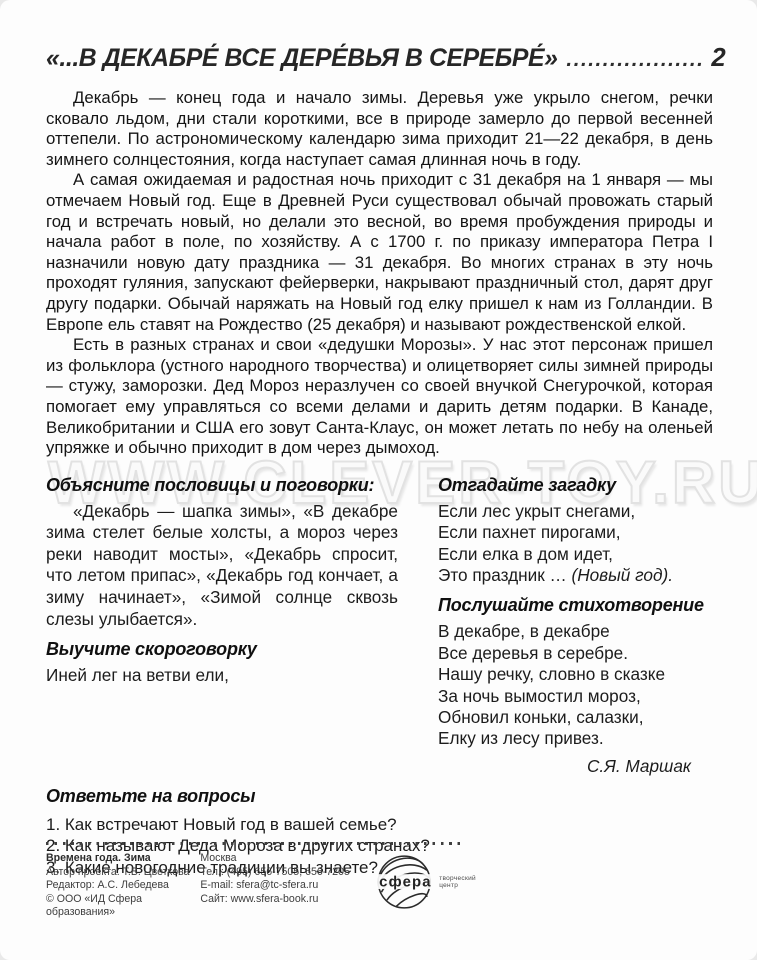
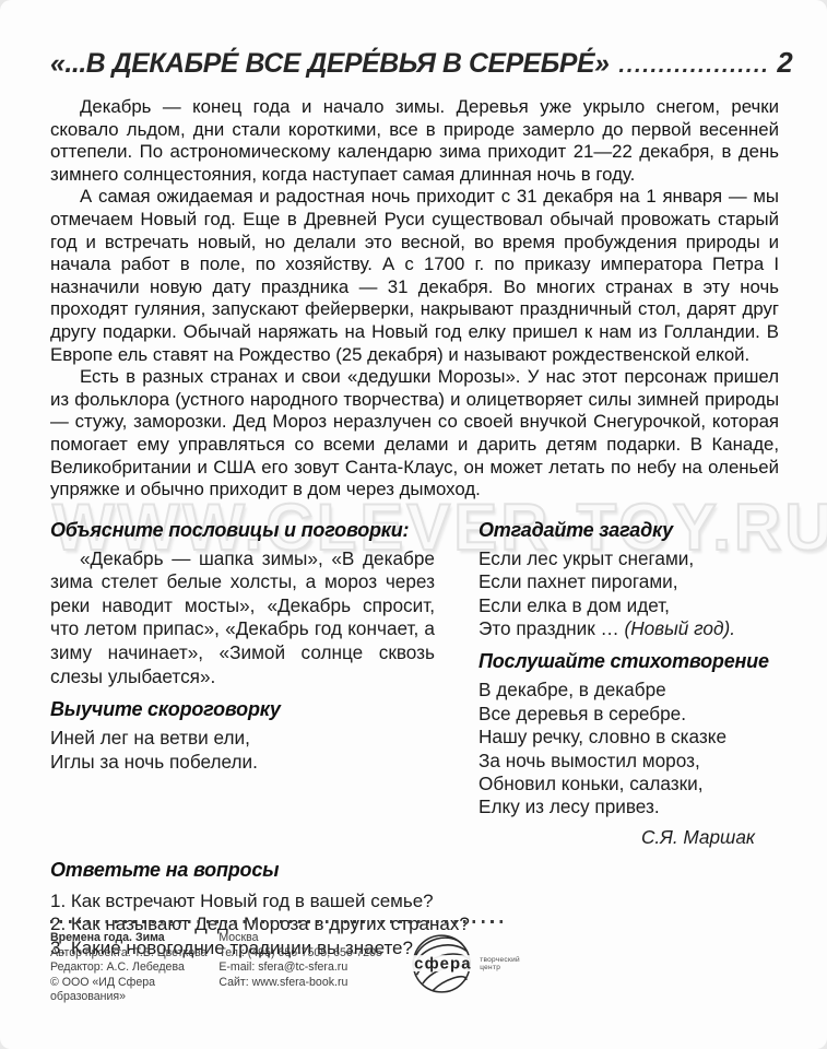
  WWW.CLEVER-TOY.RU
  «...В ДЕКАБРЕ́ ВСЕ ДЕРЕ́ВЬЯ В СЕРЕБРЕ́»
  ...................
  2
  Декабрь — конец года и начало зимы. Деревья уже укрыло снегом, речки сковало льдом, дни стали короткими, все в природе замерло до первой весенней оттепели. По астрономическому календарю зима приходит 21—22 декабря, в день зимнего солнцестояния, когда наступает самая длинная ночь в году.
  А самая ожидаемая и радостная ночь приходит с 31 декабря на 1 января — мы отмечаем Новый год. Еще в Древней Руси существовал обычай провожать старый год и встречать новый, но делали это весной, во время пробуждения природы и начала работ в поле, по хозяйству. А с 1700 г. по приказу императора Петра I назначили новую дату праздника — 31 декабря. Во многих странах в эту ночь проходят гуляния, запускают фейерверки, накрывают праздничный стол, дарят друг другу подарки. Обычай наряжать на Новый год елку пришел к нам из Голландии. В Европе ель ставят на Рождество (25 декабря) и называют рождественской елкой.
  Есть в разных странах и свои «дедушки Морозы». У нас этот персонаж пришел из фольклора (устного народного творчества) и олицетворяет силы зимней природы — стужу, заморозки. Дед Мороз неразлучен со своей внучкой Снегурочкой, которая помогает ему управляться со всеми делами и дарить детям подарки. В Канаде, Великобритании и США его зовут Санта-Клаус, он может летать по небу на оленьей упряжке и обычно приходит в дом через дымоход.
  Объясните пословицы и поговорки:
  «Декабрь — шапка зимы», «В декабре зима стелет белые холсты, а мороз через реки наводит мосты», «Декабрь спросит, что летом припас», «Декабрь год кончает, а зиму начинает», «Зимой солнце сквозь слезы улыбается».
  Выучите скороговорку
  Иней лег на ветви ели,
+ Иглы за ночь побелели.
  Отгадайте загадку
  Если лес укрыт снегами,
  Если пахнет пирогами,
  Если елка в дом идет,
  Это праздник … (Новый год).
  Послушайте стихотворение
  В декабре, в декабре
  Все деревья в серебре.
  Нашу речку, словно в сказке
  За ночь вымостил мороз,
  Обновил коньки, салазки,
  Елку из лесу привез.
  С.Я. Маршак
  Ответьте на вопросы
  1. Как встречают Новый год в вашей семье?
  2. Как называют Деда Мороза в других странах?
  3. Какие новогодние традиции вы знаете?
  Времена года. Зима
  Автор проекта: Т.В. Цветкова
  Редактор: А.С. Лебедева
  © ООО «ИД Сфера образования»
  Москва
  Тел.: (495) 656-7505, 656-7205
  E-mail: sfera@tc-sfera.ru
  Сайт: www.sfera-book.ru
  сфера
